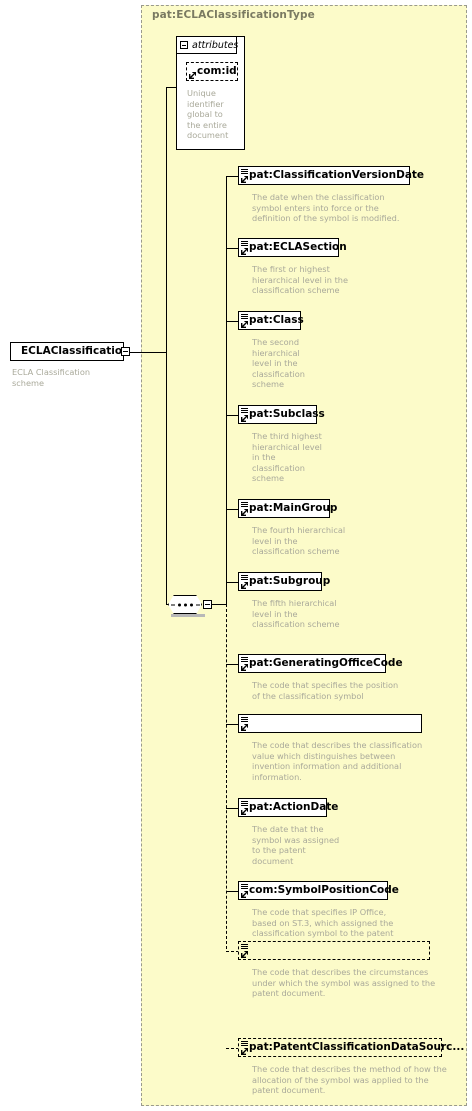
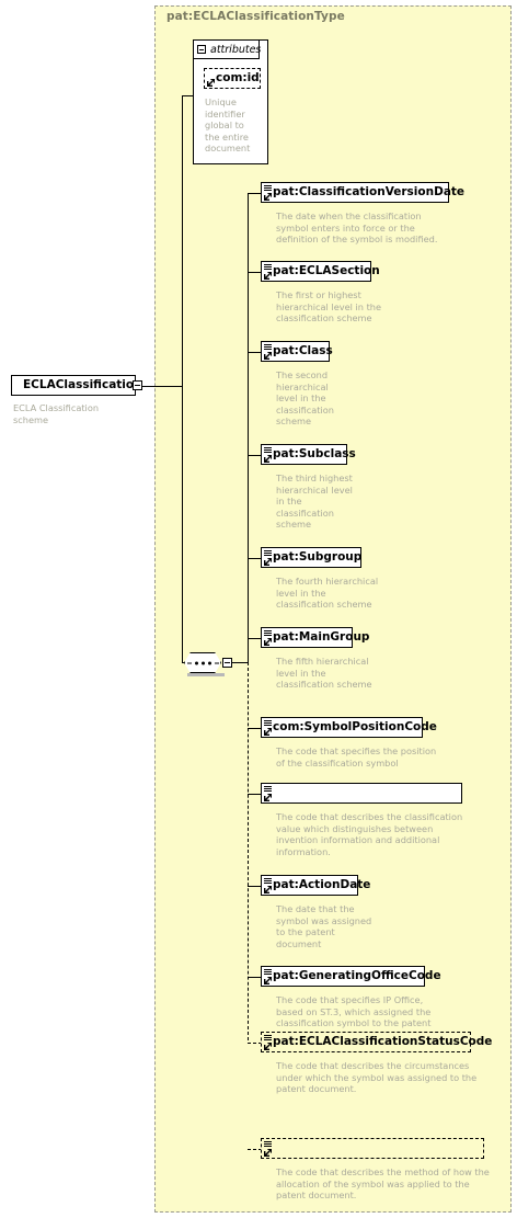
  pat:ECLAClassificationType
  ECLAClassificatio
  ECLA Classification
  scheme
  attributes
  com:id
  Unique
  identifier
  global to
  the entire
  document
  pat:ClassificationVersionDate
  The date when the classification
  symbol enters into force or the
  definition of the symbol is modified.
  pat:ECLASection
  The first or highest
  hierarchical level in the
  classification scheme
  pat:Class
  The second
  hierarchical
  level in the
  classification
  scheme
  pat:Subclass
  The third highest
  hierarchical level
  in the
  classification
  scheme
- pat:MainGroup
+ pat:Subgroup
  The fourth hierarchical
  level in the
  classification scheme
- pat:Subgroup
+ pat:MainGroup
  The fifth hierarchical
  level in the
  classification scheme
- pat:GeneratingOfficeCode
+ com:SymbolPositionCode
  The code that specifies the position
  of the classification symbol
  The code that describes the classification
  value which distinguishes between
  invention information and additional
  information.
  pat:ActionDate
  The date that the
  symbol was assigned
  to the patent
  document
- com:SymbolPositionCode
+ pat:GeneratingOfficeCode
  The code that specifies IP Office,
  based on ST.3, which assigned the
  classification symbol to the patent
+ pat:ECLAClassificationStatusCode
  The code that describes the circumstances
  under which the symbol was assigned to the
  patent document.
- pat:PatentClassificationDataSourc...
  The code that describes the method of how the
  allocation of the symbol was applied to the
  patent document.
